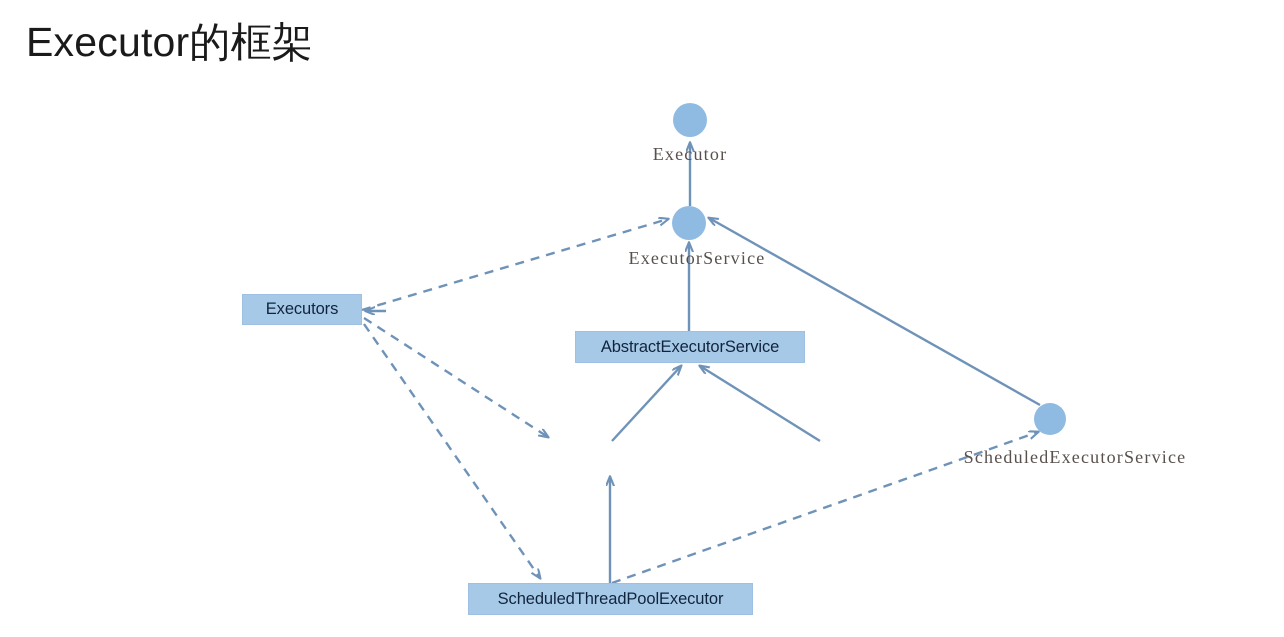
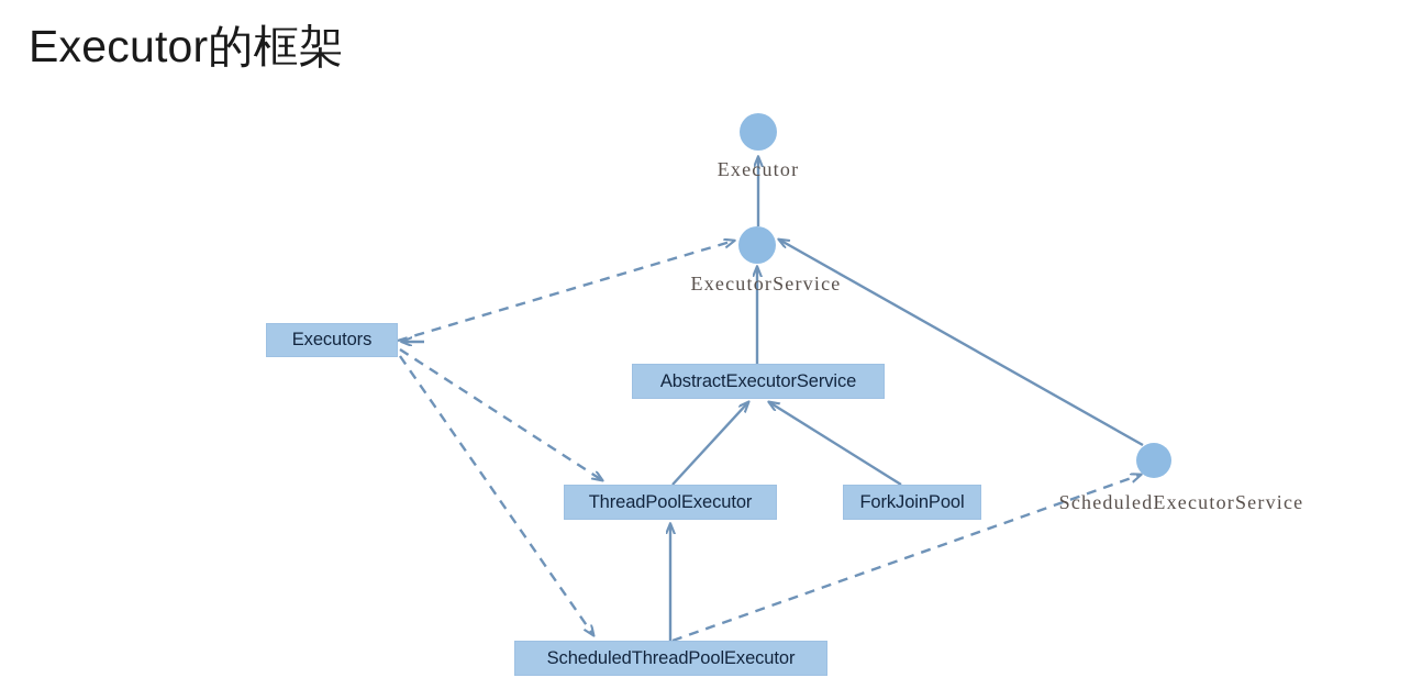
  Executor的框架
  Executor
  ExecutorService
  ScheduledExecutorService
  Executors
  AbstractExecutorService
+ ThreadPoolExecutor
+ ForkJoinPool
  ScheduledThreadPoolExecutor
